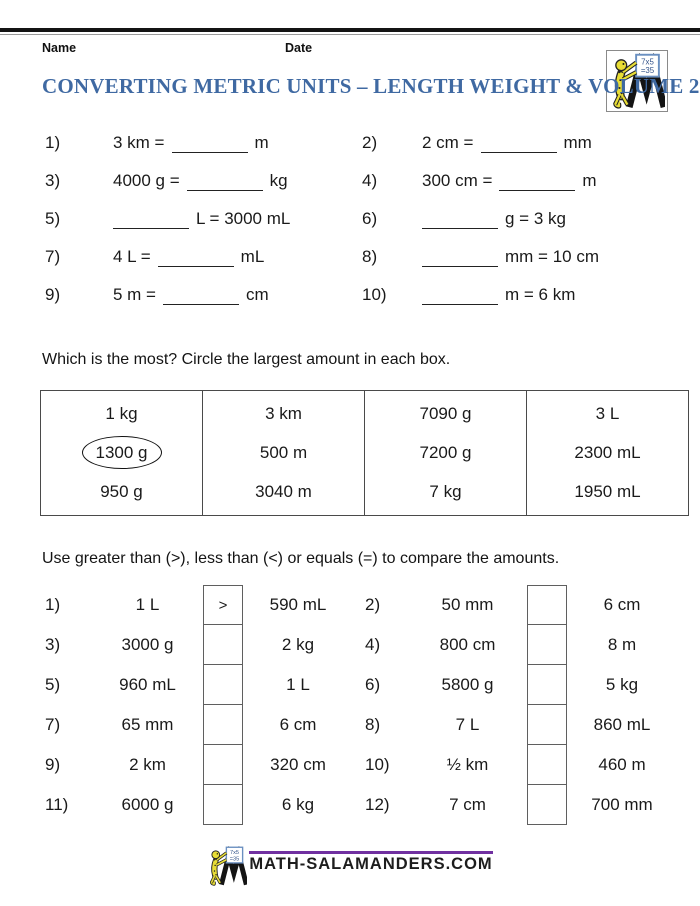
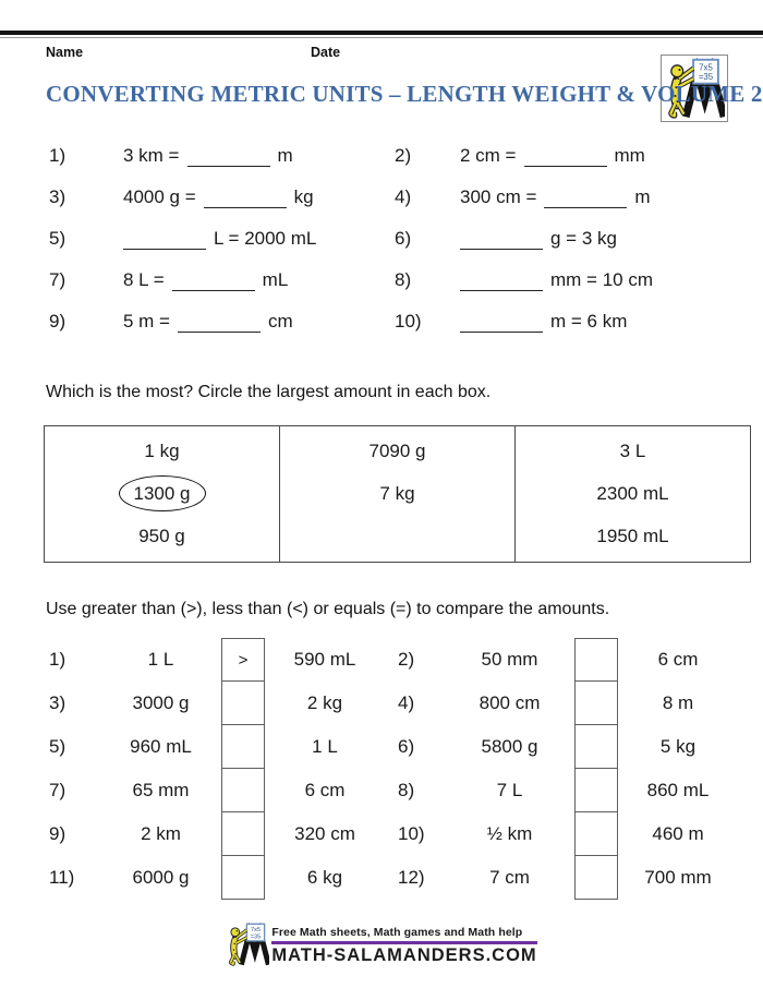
  Name
  Date
  CONVERTING METRIC UNITS – LENGTH WEIGHT & VOLUME 2
  1)
  3 km =
  m
  2)
  2 cm =
  mm
  3)
  4000 g =
  kg
  4)
  300 cm =
  m
  5)
- L = 3000 mL
+ L = 2000 mL
  6)
  g = 3 kg
  7)
- 4 L =
+ 8 L =
  mL
  8)
  mm = 10 cm
  9)
  5 m =
  cm
  10)
  m = 6 km
  Which is the most? Circle the largest amount in each box.
  1 kg
  1300 g
  950 g
- 3 km
- 500 m
- 3040 m
  7090 g
- 7200 g
  7 kg
  3 L
  2300 mL
  1950 mL
  Use greater than (>), less than (<) or equals (=) to compare the amounts.
  1)
  1 L
  >
  590 mL
  2)
  50 mm
  6 cm
  3)
  3000 g
  2 kg
  4)
  800 cm
  8 m
  5)
  960 mL
  1 L
  6)
  5800 g
  5 kg
  7)
  65 mm
  6 cm
  8)
  7 L
  860 mL
  9)
  2 km
  320 cm
  10)
  ½ km
  460 m
  11)
  6000 g
  6 kg
  12)
  7 cm
  700 mm
+ Free Math sheets, Math games and Math help
  MATH-SALAMANDERS.COM
